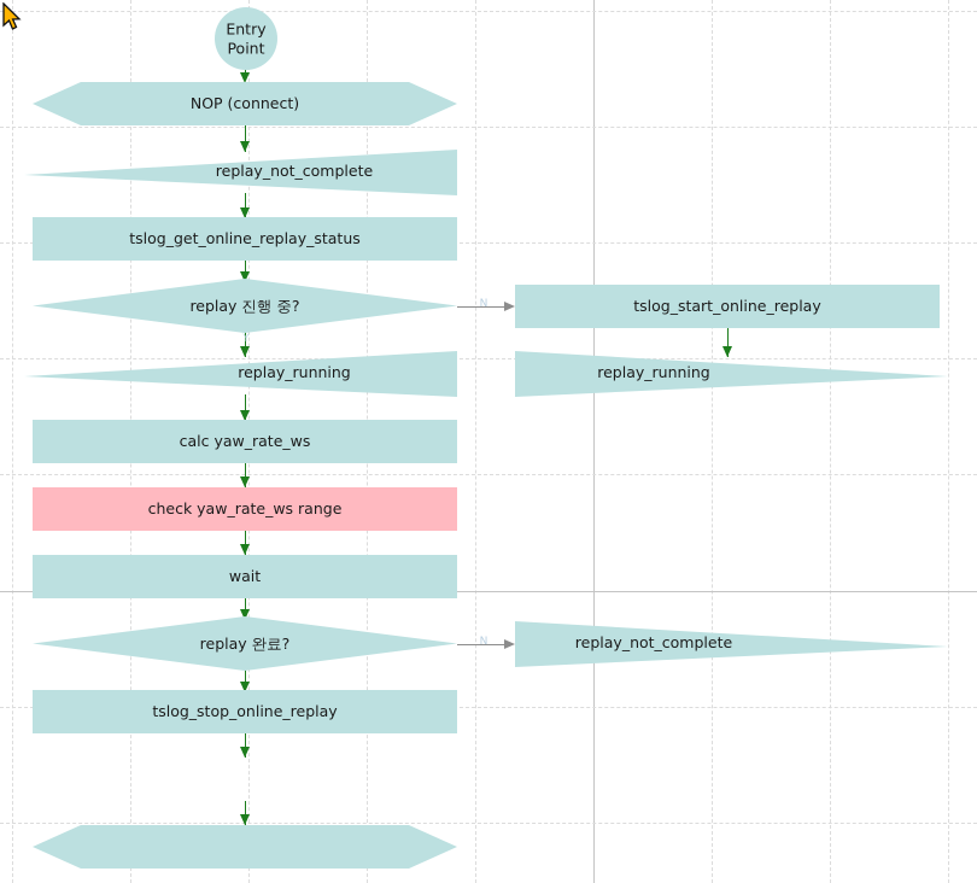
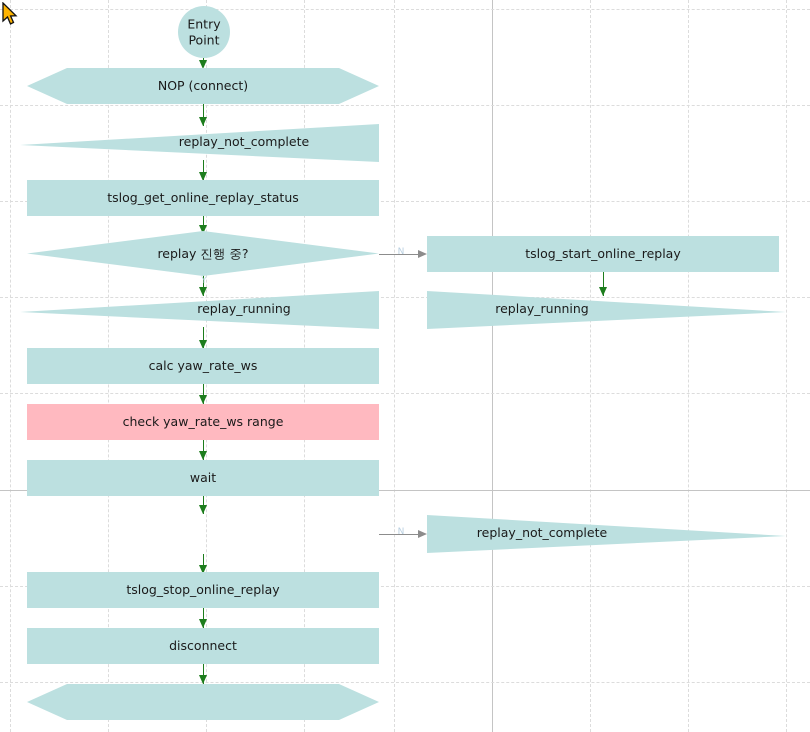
  Y
  N
  N
  Entry
  Point
  NOP (connect)
  replay_not_complete
  tslog_get_online_replay_status
  replay 진행 중?
  tslog_start_online_replay
  replay_running
  replay_running
  calc yaw_rate_ws
  check yaw_rate_ws range
  wait
- replay 완료?
  replay_not_complete
  tslog_stop_online_replay
+ disconnect
